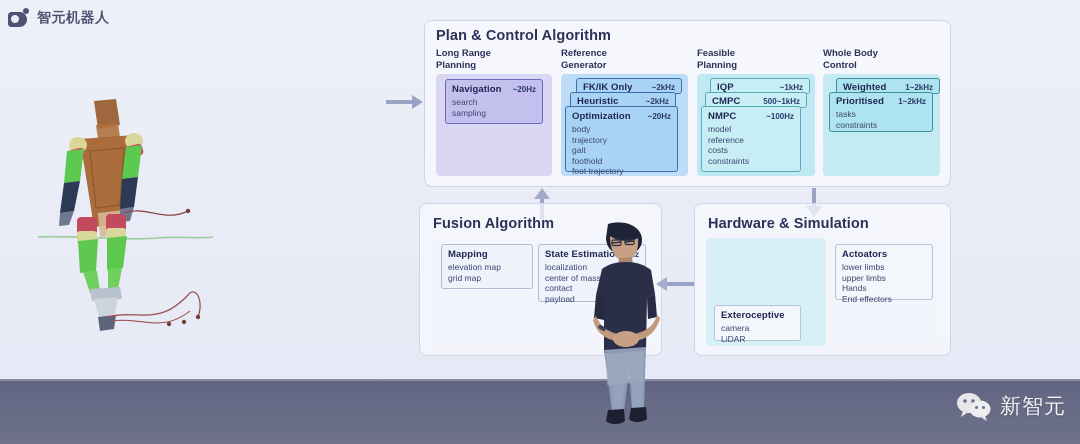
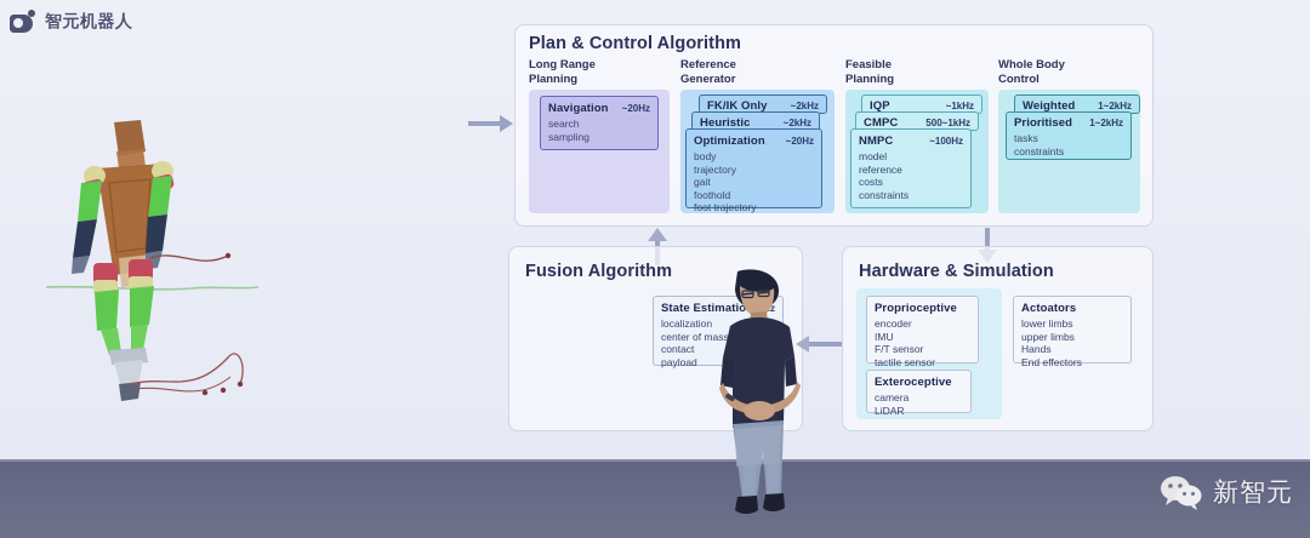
  智元机器人
  Plan & Control Algorithm
  Long Range
  Planning
  Navigation
  ~20Hz
  search
  sampling
  Reference
  Generator
  FK/IK Only
  ~2kHz
  Heuristic
  ~2kHz
  Optimization
  ~20Hz
  body
  trajectory
  gait
  foothold
  foot trajectory
  Feasible
  Planning
  IQP
  ~1kHz
  CMPC
  500~1kHz
  NMPC
  ~100Hz
  model
  reference
  costs
  constraints
  Whole Body
  Control
  Weighted
  1~2kHz
  Prioritised
  1~2kHz
  tasks
  constraints
  Fusion Algorithm
- Mapping
- elevation map
- grid map
  State Estimatio
  localization
  center of mass
  contact
  payload
  Hardware & Simulation
+ Proprioceptive
+ encoder
+ IMU
+ F/T sensor
+ tactile sensor
  Exteroceptive
  camera
  LiDAR
  Actoators
  lower limbs
  upper limbs
  Hands
  End effectors
  新智元
